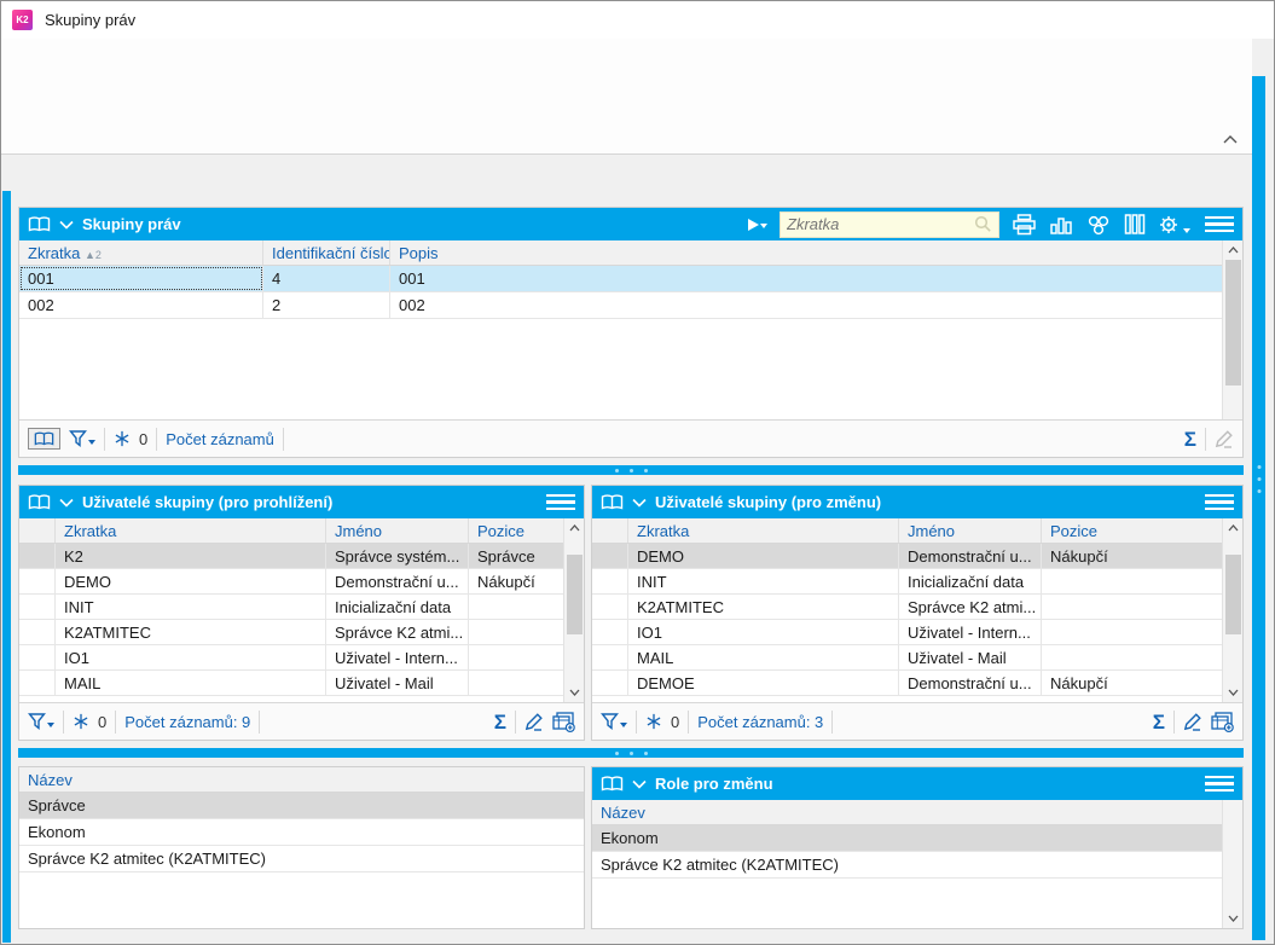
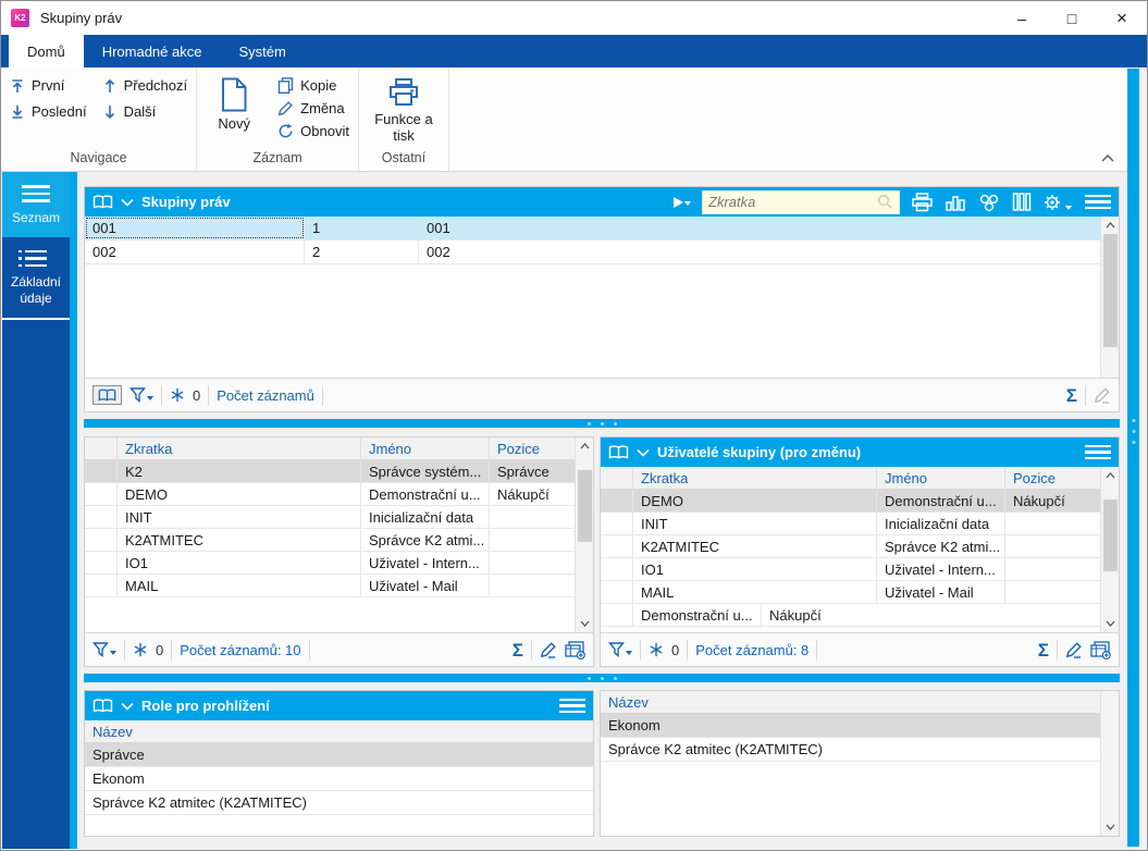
  K2
  Skupiny práv
+ –
+ □
+ ×
+ Domů
+ Hromadné akce
+ Systém
+ První
+ Poslední
+ Předchozí
+ Další
+ Navigace
+ Nový
+ Kopie
+ Změna
+ Obnovit
+ Záznam
+ Funkce a tisk
+ Ostatní
+ Seznam
+ Základní údaje
  Skupiny práv
  Zkratka
- Zkratka ▲2
- Identifikační číslo
- Popis
  001
- 4
+ 1
  001
  002
  2
  002
  0
  Počet záznamů
  Σ
- Uživatelé skupiny (pro prohlížení)
  Zkratka
  Jméno
  Pozice
  K2
  Správce systém...
  Správce
  DEMO
  Demonstrační u...
  Nákupčí
  INIT
  Inicializační data
  K2ATMITEC
  Správce K2 atmi...
  IO1
  Uživatel - Intern...
  MAIL
  Uživatel - Mail
  0
- Počet záznamů: 9
+ Počet záznamů: 10
  Σ
  Uživatelé skupiny (pro změnu)
  Zkratka
  Jméno
  Pozice
  DEMO
  Demonstrační u...
  Nákupčí
  INIT
  Inicializační data
  K2ATMITEC
  Správce K2 atmi...
  IO1
  Uživatel - Intern...
  MAIL
  Uživatel - Mail
- DEMOE
  Demonstrační u...
  Nákupčí
  0
- Počet záznamů: 3
+ Počet záznamů: 8
  Σ
+ Role pro prohlížení
  Název
  Správce
  Ekonom
  Správce K2 atmitec (K2ATMITEC)
- Role pro změnu
  Název
  Ekonom
  Správce K2 atmitec (K2ATMITEC)
